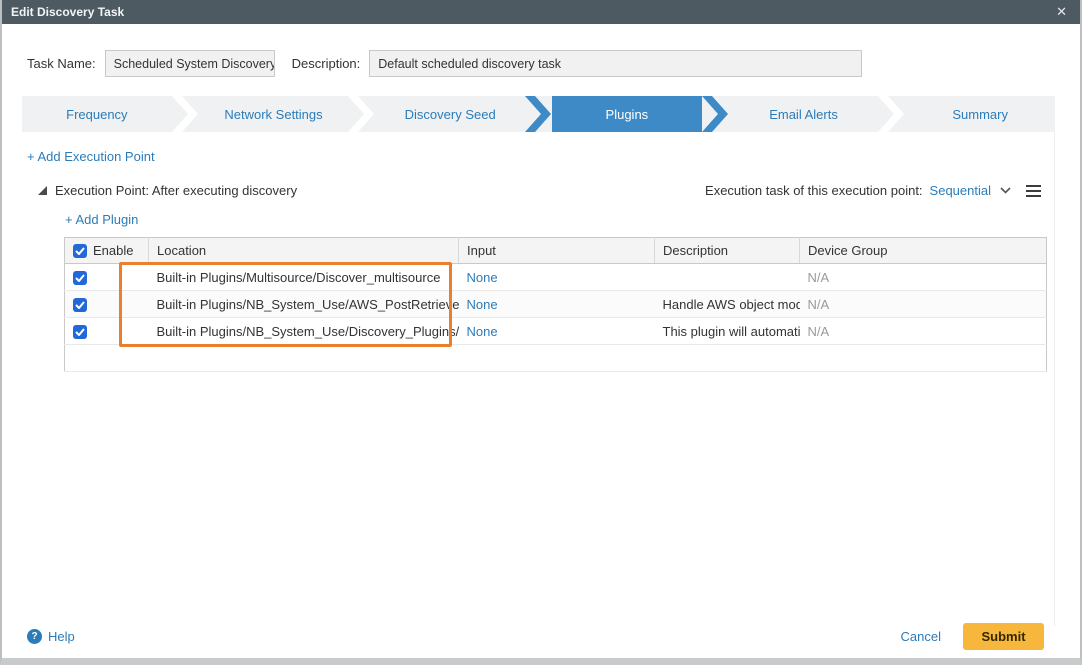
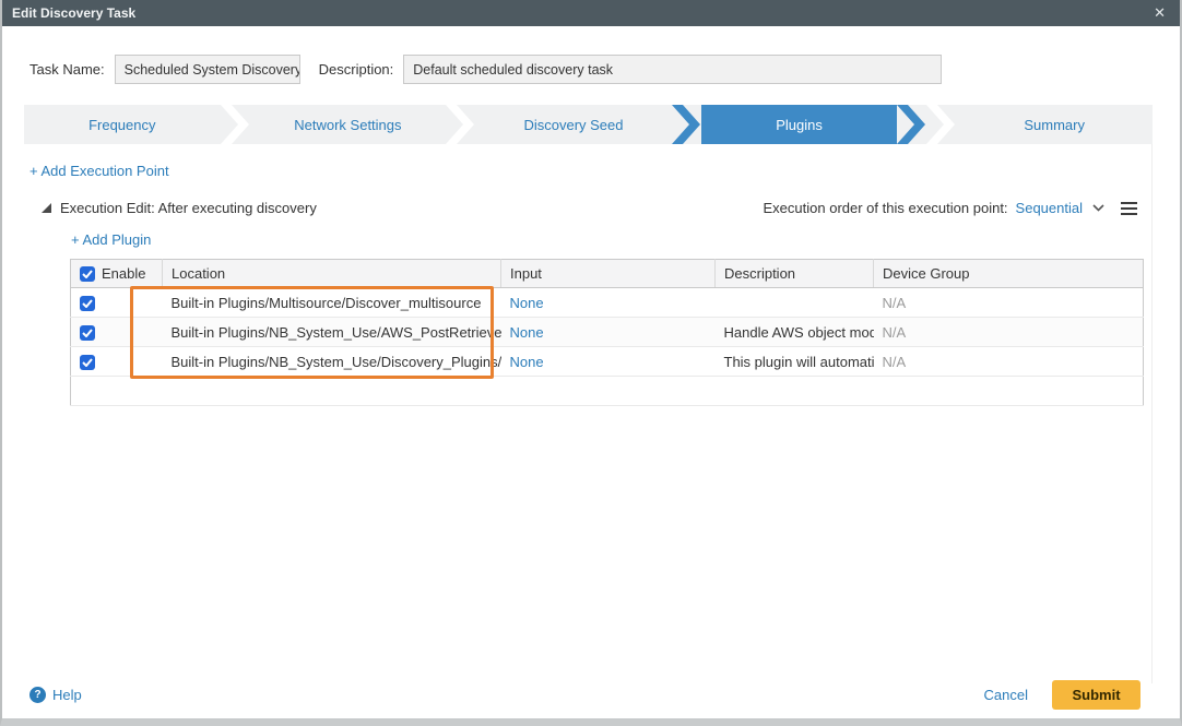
  Edit Discovery Task
  ✕
  Task Name:
  Scheduled System Discovery
  Description:
  Default scheduled discovery task
  Frequency
  Network Settings
  Discovery Seed
  Plugins
- Email Alerts
  Summary
  + Add Execution Point
- Execution Point: After executing discovery
+ Execution Edit: After executing discovery
- Execution task of this execution point:
+ Execution order of this execution point:
  Sequential
  + Add Plugin
  Enable	Location	Input	Description	Device Group
  	Built-in Plugins/Multisource/Discover_multisource	None		N/A
  	Built-in Plugins/NB_System_Use/AWS_PostRetrieve	None	Handle AWS object mod	N/A
  	Built-in Plugins/NB_System_Use/Discovery_Plugins/	None	This plugin will automati	N/A
  ?
  Help
  Cancel
  Submit
